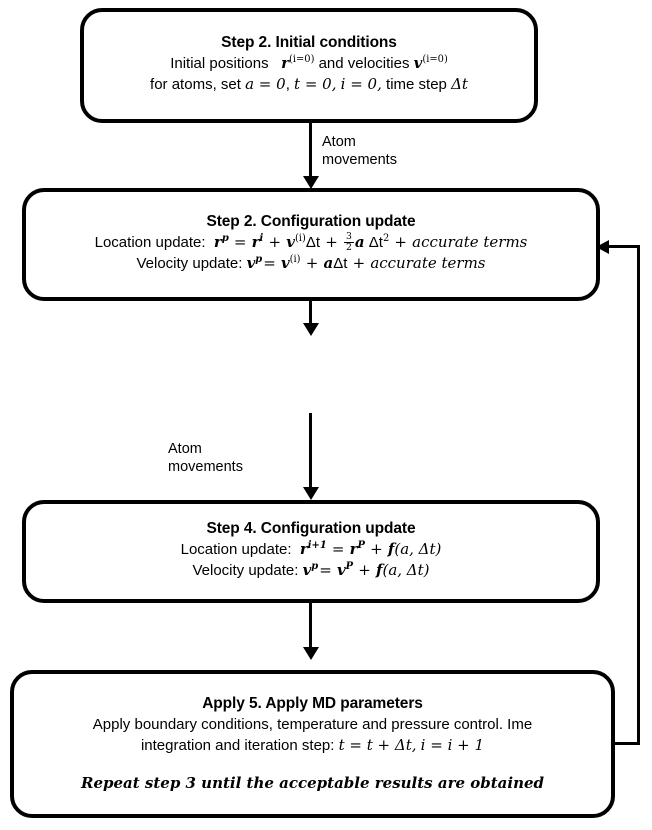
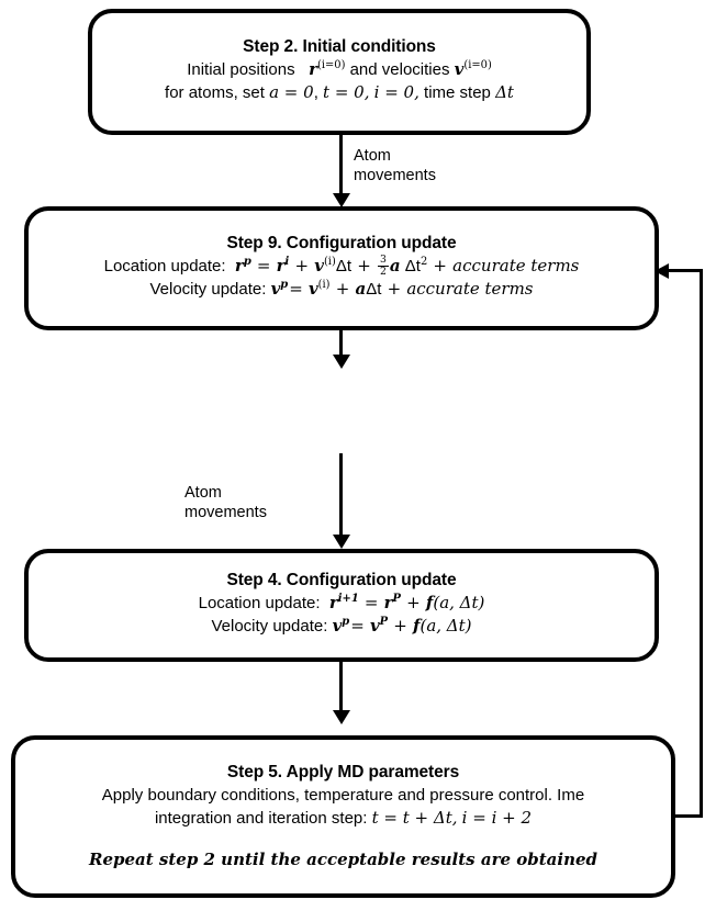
  Step 2. Initial conditions
  Initial positions r(i=0) and velocities v(i=0)
  for atoms, set a = 0, t = 0, i = 0, time step Δt
  Atom
  movements
- Step 2. Configuration update
+ Step 9. Configuration update
  Location update: rp = ri + v(i)Δt +
  3
  2
  a Δt2 + accurate terms
  Velocity update: vp= v(i) + aΔt + accurate terms
  Atom
  movements
  Step 4. Configuration update
  Location update: ri+1 = rP + f(a, Δt)
  Velocity update: vp= vP + f(a, Δt)
- Apply 5. Apply MD parameters
+ Step 5. Apply MD parameters
  Apply boundary conditions, temperature and pressure control. Ime
- integration and iteration step: t = t + Δt, i = i + 1
+ integration and iteration step: t = t + Δt, i = i + 2
- Repeat step 3 until the acceptable results are obtained
+ Repeat step 2 until the acceptable results are obtained
